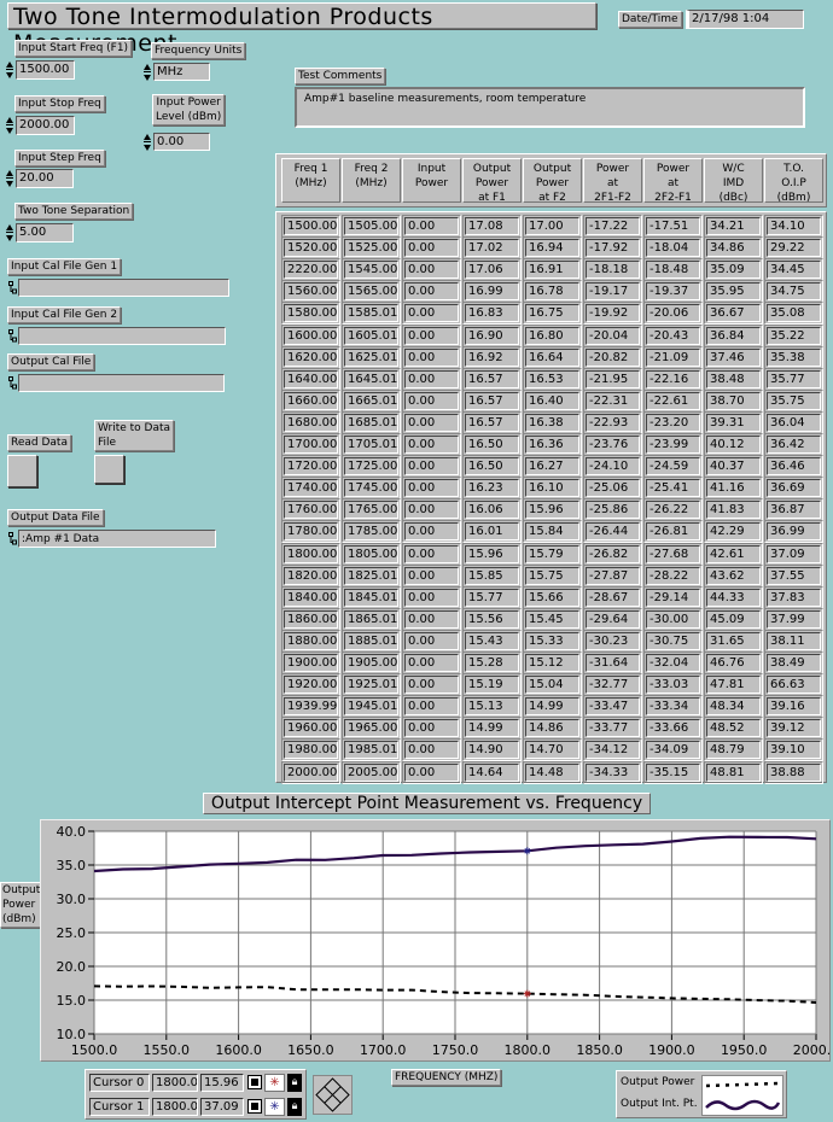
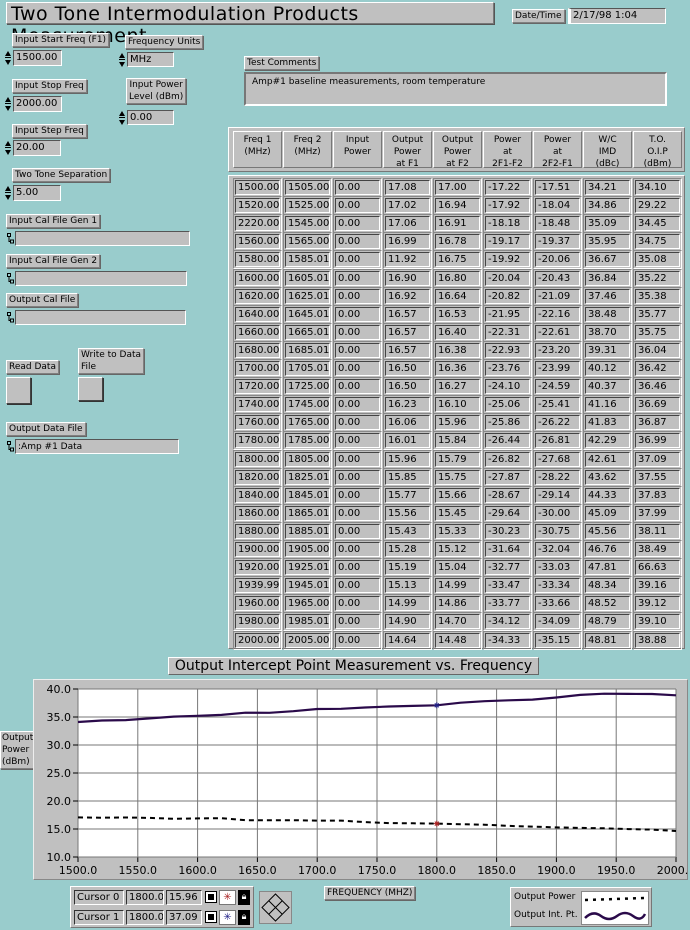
  Two Tone Intermodulation Products e
  Date/Time
  2/17/98 1:04
  Input Start Freq (F1)
  1500.00
  Frequency Units
  MHz
  Input Stop Freq
  2000.00
  Input Power
  Level (dBm)
  0.00
  Input Step Freq
  20.00
  Two Tone Separation
  5.00
  Input Cal File Gen 1
  Input Cal File Gen 2
  Output Cal File
  Read Data
  Write to Data
  File
  Output Data File
  :Amp #1 Data
  Test Comments
  Amp#1 baseline measurements, room temperature
  Freq 1
  (MHz)
  Freq 2
  (MHz)
  Input
  Power
  Output
  Power
  at F1
  Output
  Power
  at F2
  Power
  at
  2F1-F2
  Power
  at
  2F2-F1
  W/C
  IMD
  (dBc)
  T.O.
  O.I.P
  (dBm)
  1500.00
  1505.00
  0.00
  17.08
  17.00
  -17.22
  -17.51
  34.21
  34.10
  1520.00
  1525.00
  0.00
  17.02
  16.94
  -17.92
  -18.04
  34.86
  29.22
  2220.00
  1545.00
  0.00
  17.06
  16.91
  -18.18
  -18.48
  35.09
  34.45
  1560.00
  1565.00
  0.00
  16.99
  16.78
  -19.17
  -19.37
  35.95
  34.75
  1580.00
  1585.01
  0.00
- 16.83
+ 11.92
  16.75
  -19.92
  -20.06
  36.67
  35.08
  1600.00
  1605.01
  0.00
  16.90
  16.80
  -20.04
  -20.43
  36.84
  35.22
  1620.00
  1625.01
  0.00
  16.92
  16.64
  -20.82
  -21.09
  37.46
  35.38
  1640.00
  1645.01
  0.00
  16.57
  16.53
  -21.95
  -22.16
  38.48
  35.77
  1660.00
  1665.01
  0.00
  16.57
  16.40
  -22.31
  -22.61
  38.70
  35.75
  1680.00
  1685.01
  0.00
  16.57
  16.38
  -22.93
  -23.20
  39.31
  36.04
  1700.00
  1705.01
  0.00
  16.50
  16.36
  -23.76
  -23.99
  40.12
  36.42
  1720.00
  1725.00
  0.00
  16.50
  16.27
  -24.10
  -24.59
  40.37
  36.46
  1740.00
  1745.00
  0.00
  16.23
  16.10
  -25.06
  -25.41
  41.16
  36.69
  1760.00
  1765.00
  0.00
  16.06
  15.96
  -25.86
  -26.22
  41.83
  36.87
  1780.00
  1785.00
  0.00
  16.01
  15.84
  -26.44
  -26.81
  42.29
  36.99
  1800.00
  1805.00
  0.00
  15.96
  15.79
  -26.82
  -27.68
  42.61
  37.09
  1820.00
  1825.01
  0.00
  15.85
  15.75
  -27.87
  -28.22
  43.62
  37.55
  1840.00
  1845.01
  0.00
  15.77
  15.66
  -28.67
  -29.14
  44.33
  37.83
  1860.00
  1865.01
  0.00
  15.56
  15.45
  -29.64
  -30.00
  45.09
  37.99
  1880.00
  1885.01
  0.00
  15.43
  15.33
  -30.23
  -30.75
- 31.65
+ 45.56
  38.11
  1900.00
  1905.00
  0.00
  15.28
  15.12
  -31.64
  -32.04
  46.76
  38.49
  1920.00
  1925.01
  0.00
  15.19
  15.04
  -32.77
  -33.03
  47.81
  66.63
  1939.99
  1945.01
  0.00
  15.13
  14.99
  -33.47
  -33.34
  48.34
  39.16
  1960.00
  1965.00
  0.00
  14.99
  14.86
  -33.77
  -33.66
  48.52
  39.12
  1980.00
  1985.01
  0.00
  14.90
  14.70
  -34.12
  -34.09
  48.79
  39.10
  2000.00
  2005.00
  0.00
  14.64
  14.48
  -34.33
  -35.15
  48.81
  38.88
  Output Intercept Point Measurement vs. Frequency
  Output
  Power
  (dBm)
  1500.0
  1550.0
  1600.0
  1650.0
  1700.0
  1750.0
  1800.0
  1850.0
  1900.0
  1950.0
  2000.
  40.0
  35.0
  30.0
  25.0
  20.0
  15.0
  10.0
  FREQUENCY (MHZ)
  Cursor 0
  1800.0
  15.96
  ✳
  🔒︎
  Cursor 1
  1800.0
  37.09
  ✳
  🔒︎
  Output Power
  Output Int. Pt.
